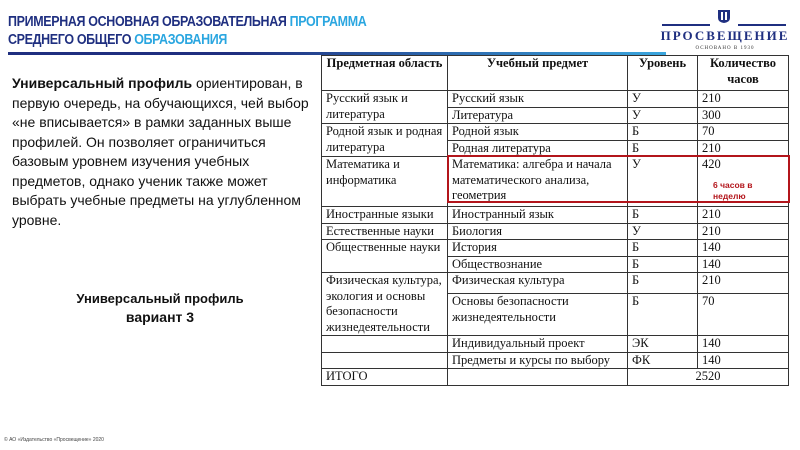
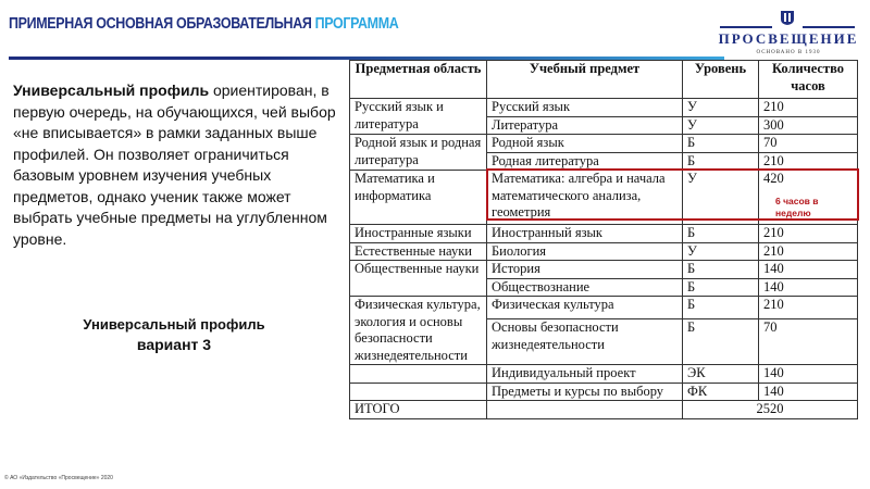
  ПРИМЕРНАЯ ОСНОВНАЯ ОБРАЗОВАТЕЛЬНАЯ ПРОГРАММА
- СРЕДНЕГО ОБЩЕГО ОБРАЗОВАНИЯ
  ПРОСВЕЩЕНИЕ
  Универсальный профиль ориентирован, в первую очередь, на обучающихся, чей выбор «не вписывается» в рамки заданных выше профилей. Он позволяет ограничиться базовым уровнем изучения учебных предметов, однако ученик также может выбрать учебные предметы на углубленном уровне.
  Универсальный профиль
  вариант 3
  Предметная область	Учебный предмет	Уровень	Количество часов
  Русский язык и литература	Русский язык	У	210
  Литература	У	300
  Родной язык и родная литература	Родной язык	Б	70
  Родная литература	Б	210
  Математика и информатика	Математика: алгебра и начала математического анализа, геометрия	У	420
  Иностранные языки	Иностранный язык	Б	210
  Естественные науки	Биология	У	210
  Общественные науки	История	Б	140
  Обществознание	Б	140
  Физическая культура, экология и основы безопасности жизнедеятельности	Физическая культура	Б	210
  Основы безопасности жизнедеятельности	Б	70
  	Индивидуальный проект	ЭК	140
  	Предметы и курсы по выбору	ФК	140
  ИТОГО		2520
  6 часов в неделю
